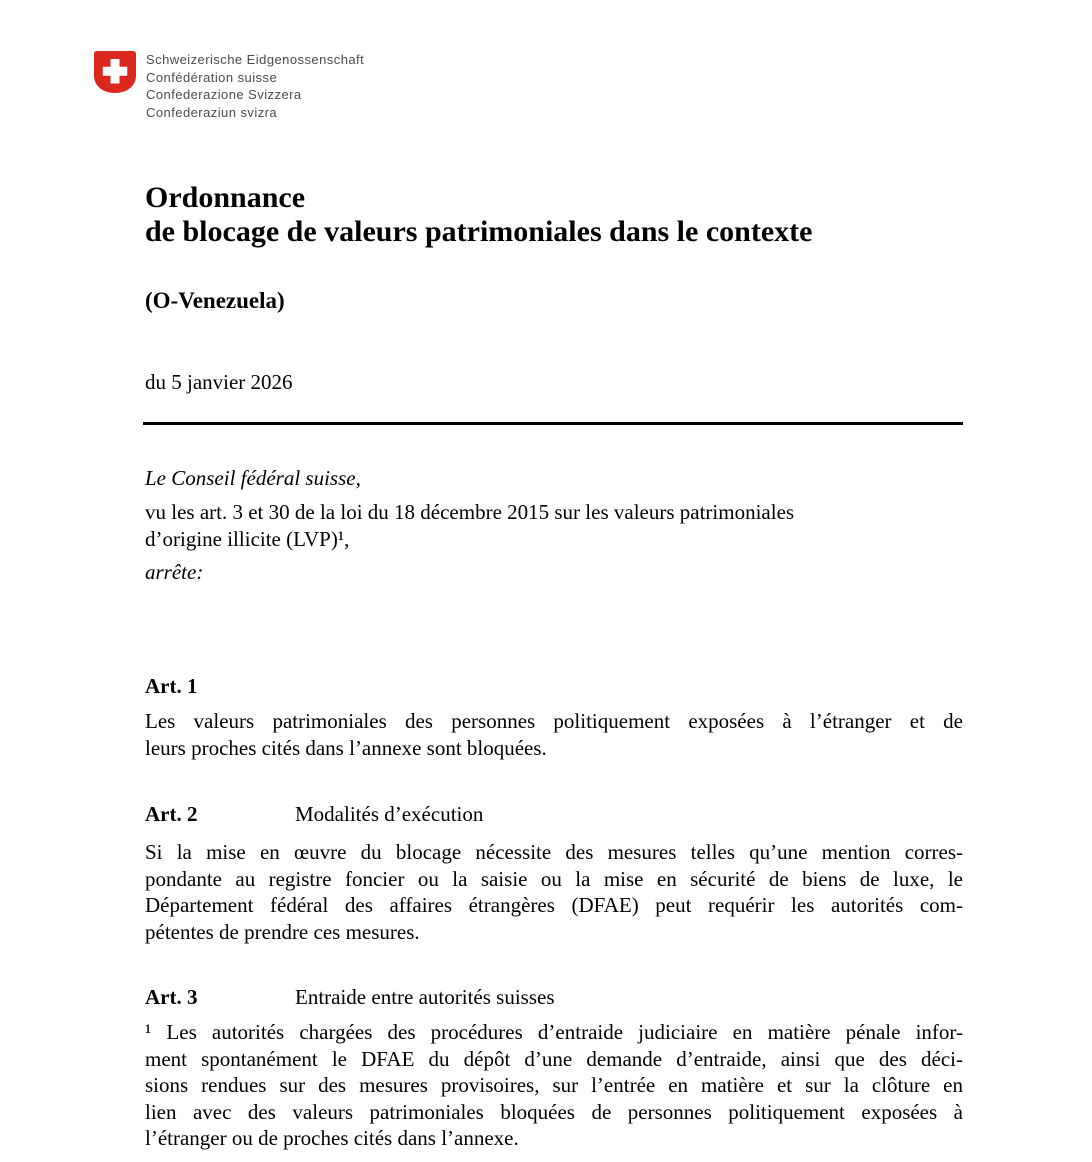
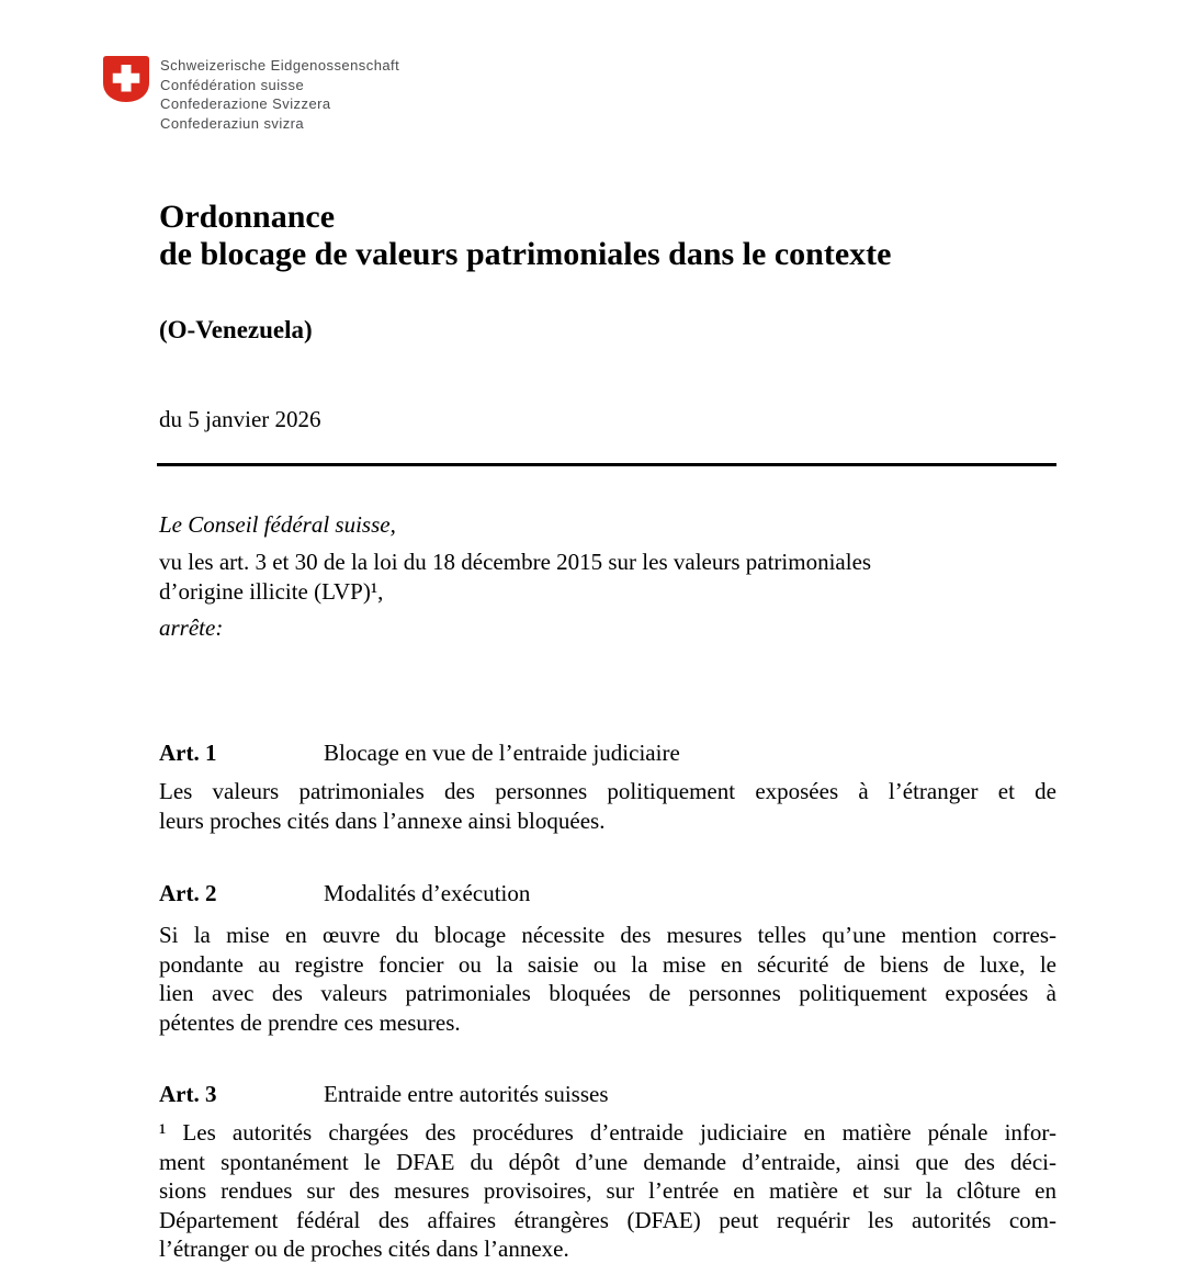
  Schweizerische Eidgenossenschaft
  Confédération suisse
  Confederazione Svizzera
  Confederaziun svizra
  Ordonnance
  de blocage de valeurs patrimoniales dans le contexte
  (O-Venezuela)
  du 5 janvier 2026
  Le Conseil fédéral suisse,
  vu les art. 3 et 30 de la loi du 18 décembre 2015 sur les valeurs patrimoniales
  d’origine illicite (LVP)¹,
  arrête:
  Art. 1
+ Blocage en vue de l’entraide judiciaire
  Les valeurs patrimoniales des personnes politiquement exposées à l’étranger et de
- leurs proches cités dans l’annexe sont bloquées.
+ leurs proches cités dans l’annexe ainsi bloquées.
  Art. 2
  Modalités d’exécution
  Si la mise en œuvre du blocage nécessite des mesures telles qu’une mention corres-
  pondante au registre foncier ou la saisie ou la mise en sécurité de biens de luxe, le
- Département fédéral des affaires étrangères (DFAE) peut requérir les autorités com-
+ lien avec des valeurs patrimoniales bloquées de personnes politiquement exposées à
  pétentes de prendre ces mesures.
  Art. 3
  Entraide entre autorités suisses
  ¹ Les autorités chargées des procédures d’entraide judiciaire en matière pénale infor-
  ment spontanément le DFAE du dépôt d’une demande d’entraide, ainsi que des déci-
  sions rendues sur des mesures provisoires, sur l’entrée en matière et sur la clôture en
- lien avec des valeurs patrimoniales bloquées de personnes politiquement exposées à
+ Département fédéral des affaires étrangères (DFAE) peut requérir les autorités com-
  l’étranger ou de proches cités dans l’annexe.
